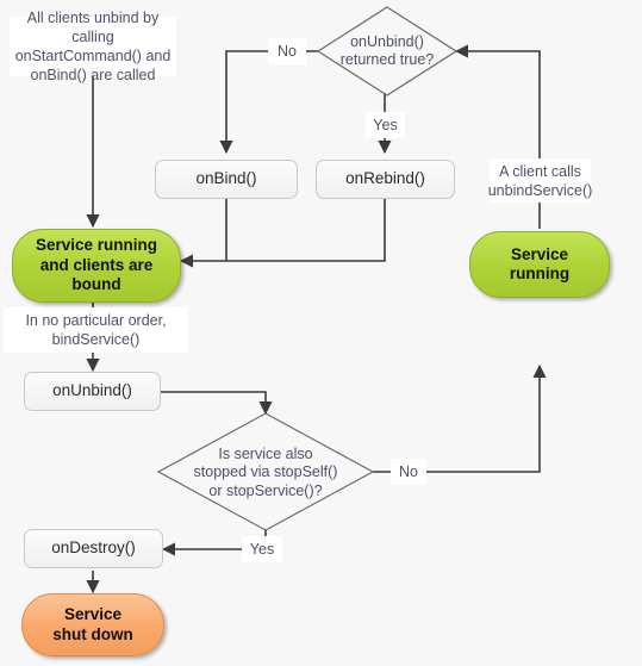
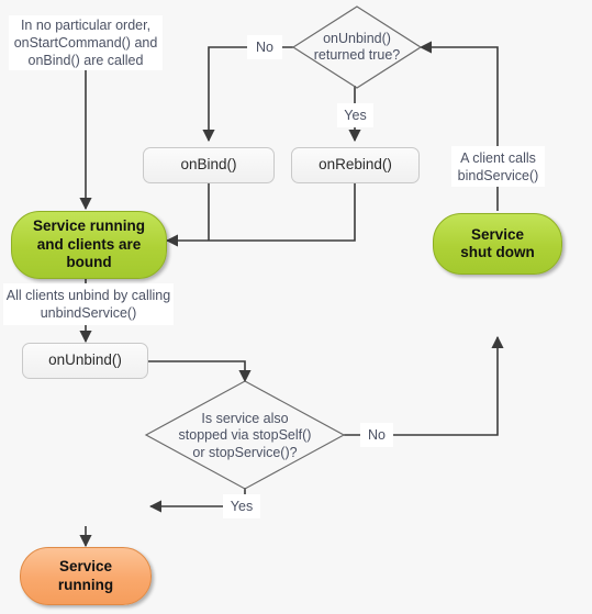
- All clients unbind by calling
+ In no particular order,
  onStartCommand() and
  onBind() are called
- In no particular order,
+ All clients unbind by calling
- bindService()
+ unbindService()
  A client calls
- unbindService()
+ bindService()
  onUnbind()
  returned true?
  Is service also
  stopped via stopSelf()
  or stopService()?
  onBind()
  onRebind()
  onUnbind()
- onDestroy()
  Service running
  and clients are
  bound
  Service
- running
+ shut down
  Service
- shut down
+ running
  No
  Yes
  No
  Yes
